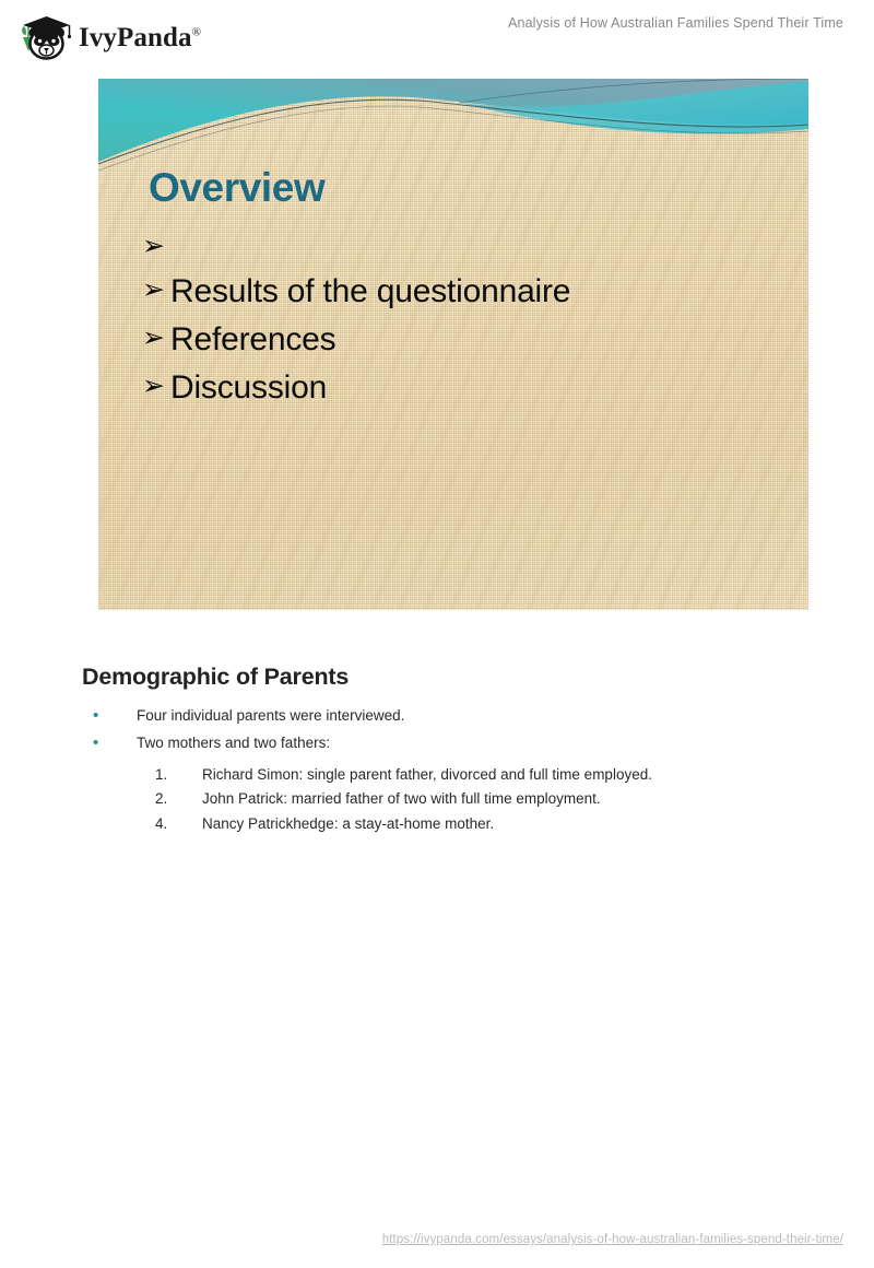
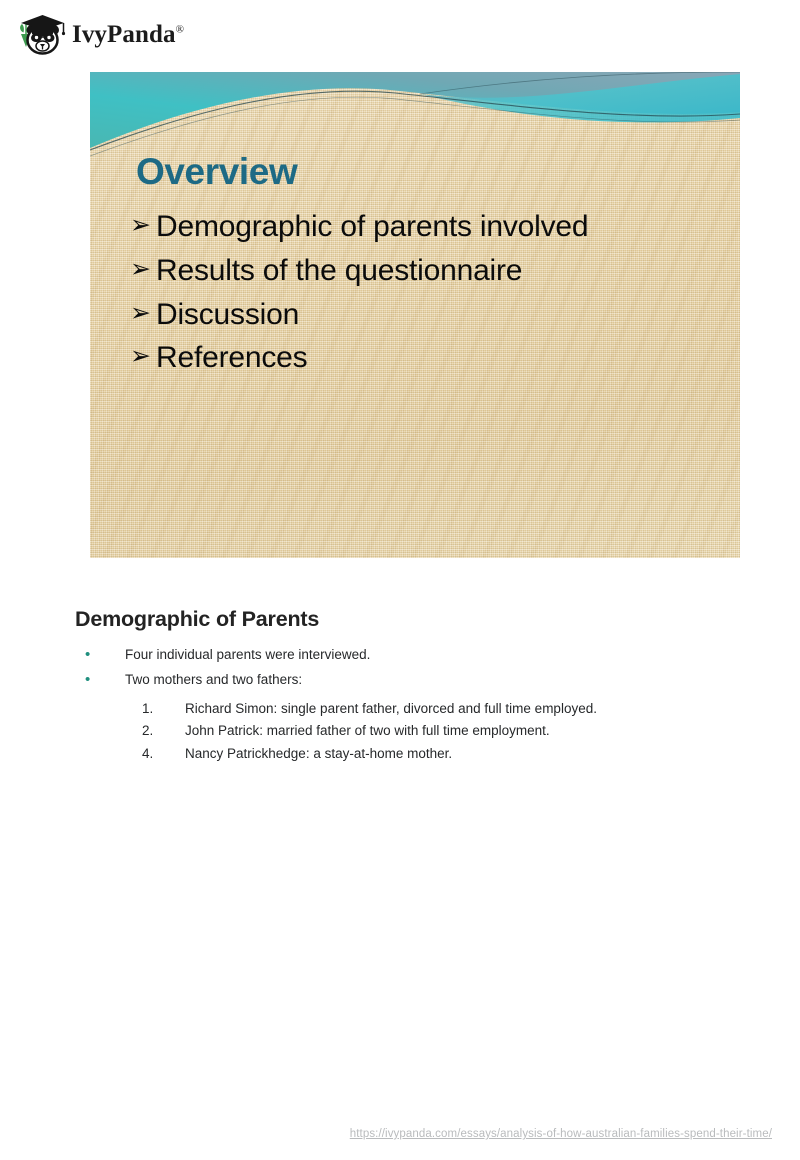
  IvyPanda®
- Analysis of How Australian Families Spend Their Time
  Overview
  ➢
+ Demographic of parents involved
  ➢
  Results of the questionnaire
  ➢
- References
+ Discussion
  ➢
- Discussion
+ References
  Demographic of Parents
  Four individual parents were interviewed.
  Two mothers and two fathers:
  1.
  Richard Simon: single parent father, divorced and full time employed.
  2.
  John Patrick: married father of two with full time employment.
  4.
  Nancy Patrickhedge: a stay-at-home mother.
  https://ivypanda.com/essays/analysis-of-how-australian-families-spend-their-time/
